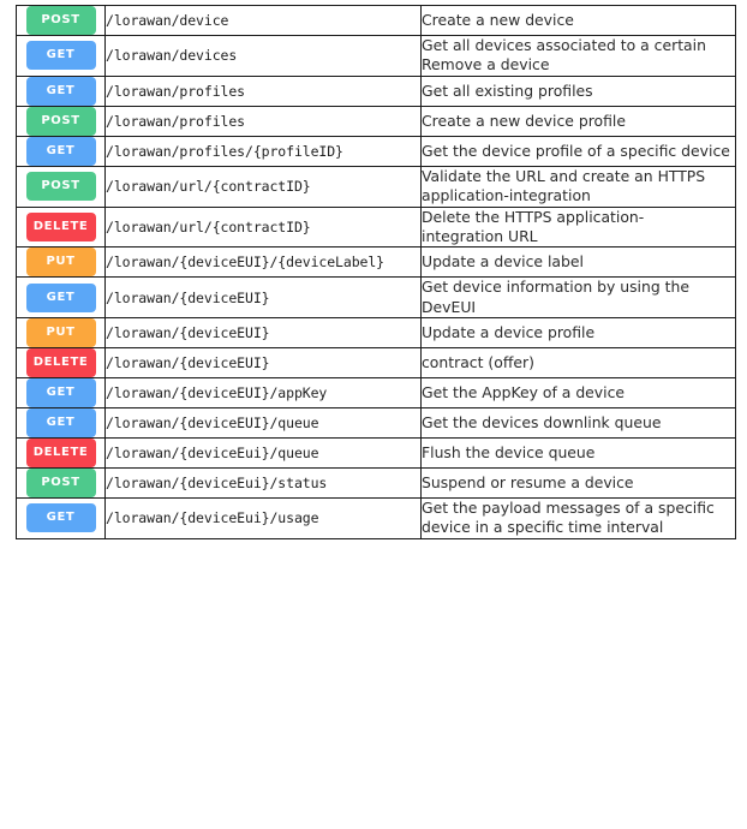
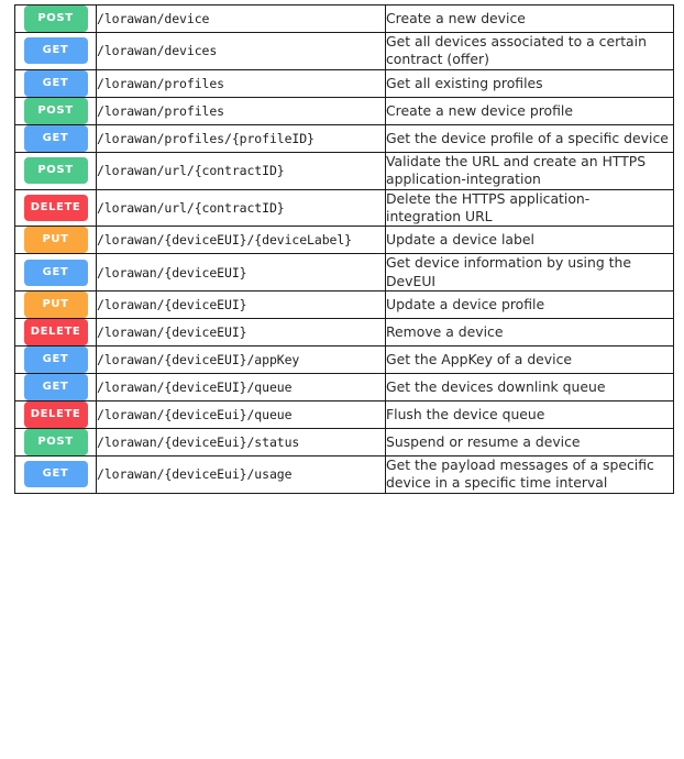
  POST	/lorawan/device	Create a new device
- GET	/lorawan/devices	Get all devices associated to a certainRemove a device
+ GET	/lorawan/devices	Get all devices associated to a certaincontract (offer)
  GET	/lorawan/profiles	Get all existing profiles
  POST	/lorawan/profiles	Create a new device profile
  GET	/lorawan/profiles/{profileID}	Get the device profile of a specific device
  POST	/lorawan/url/{contractID}	Validate the URL and create an HTTPSapplication-integration
  DELETE	/lorawan/url/{contractID}	Delete the HTTPS application-integration URL
  PUT	/lorawan/{deviceEUI}/{deviceLabel}	Update a device label
  GET	/lorawan/{deviceEUI}	Get device information by using theDevEUI
  PUT	/lorawan/{deviceEUI}	Update a device profile
- DELETE	/lorawan/{deviceEUI}	contract (offer)
+ DELETE	/lorawan/{deviceEUI}	Remove a device
  GET	/lorawan/{deviceEUI}/appKey	Get the AppKey of a device
  GET	/lorawan/{deviceEUI}/queue	Get the devices downlink queue
  DELETE	/lorawan/{deviceEui}/queue	Flush the device queue
  POST	/lorawan/{deviceEui}/status	Suspend or resume a device
  GET	/lorawan/{deviceEui}/usage	Get the payload messages of a specificdevice in a specific time interval
